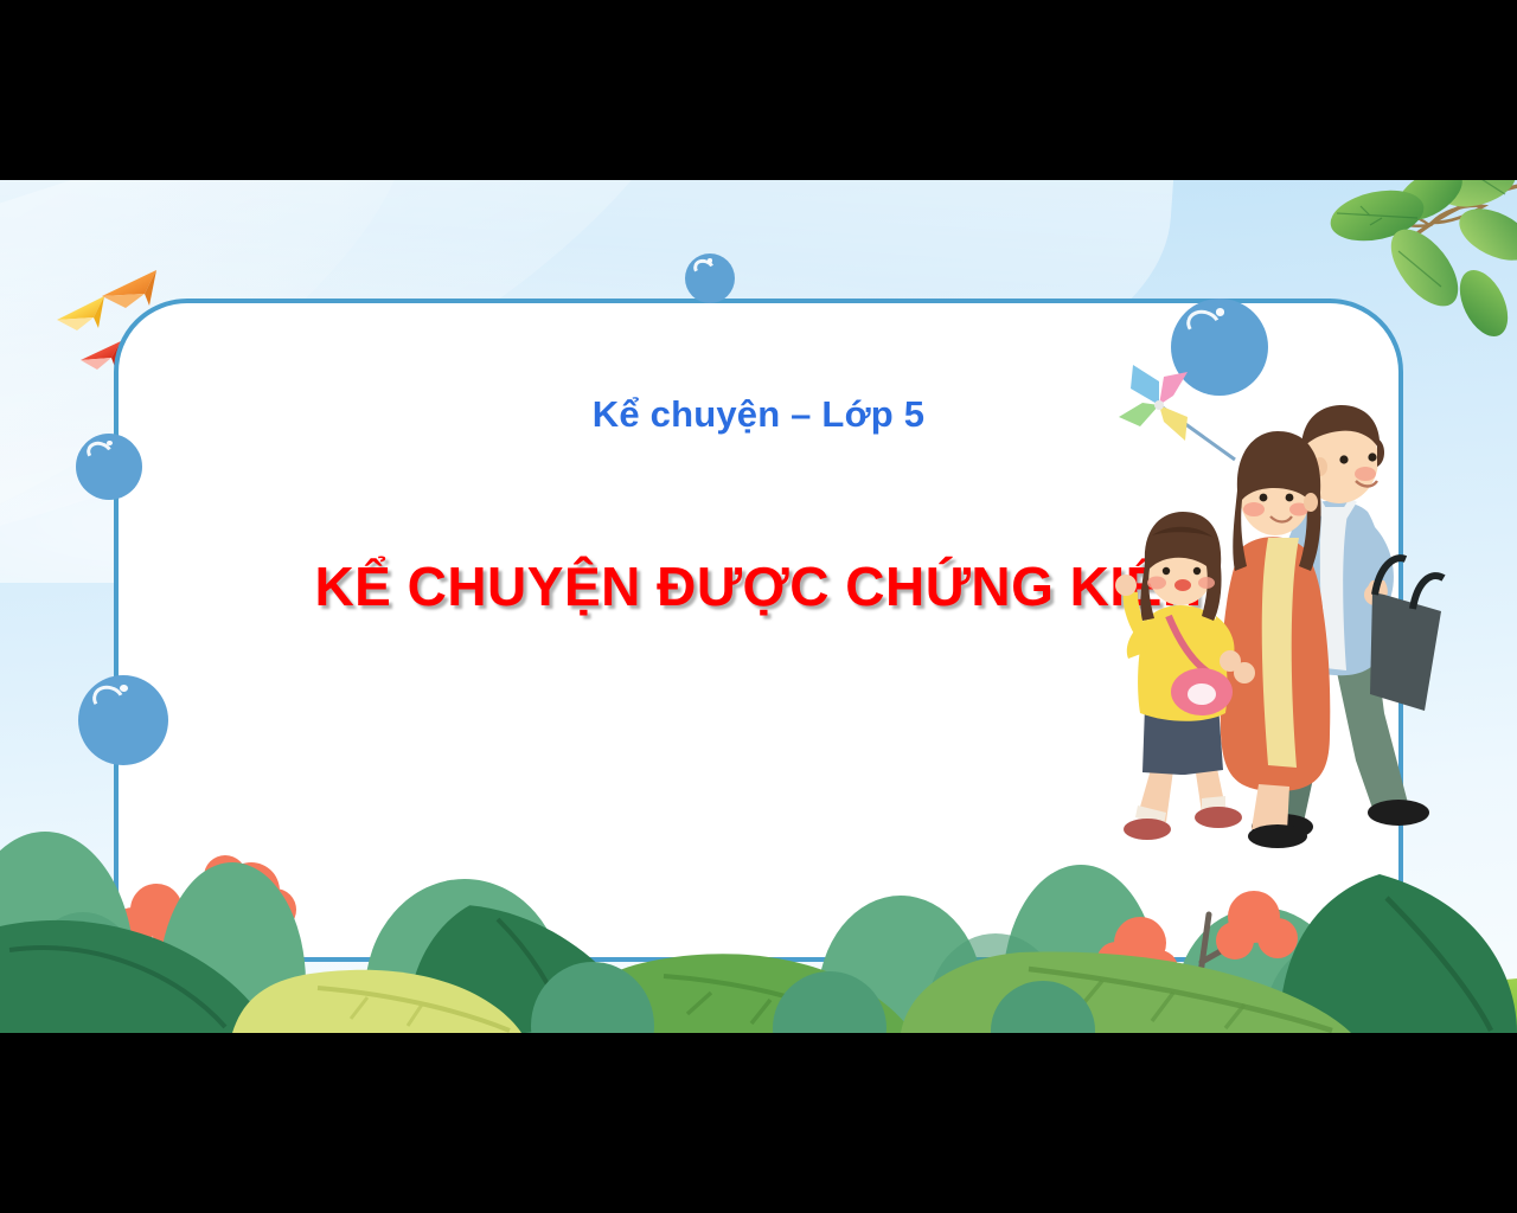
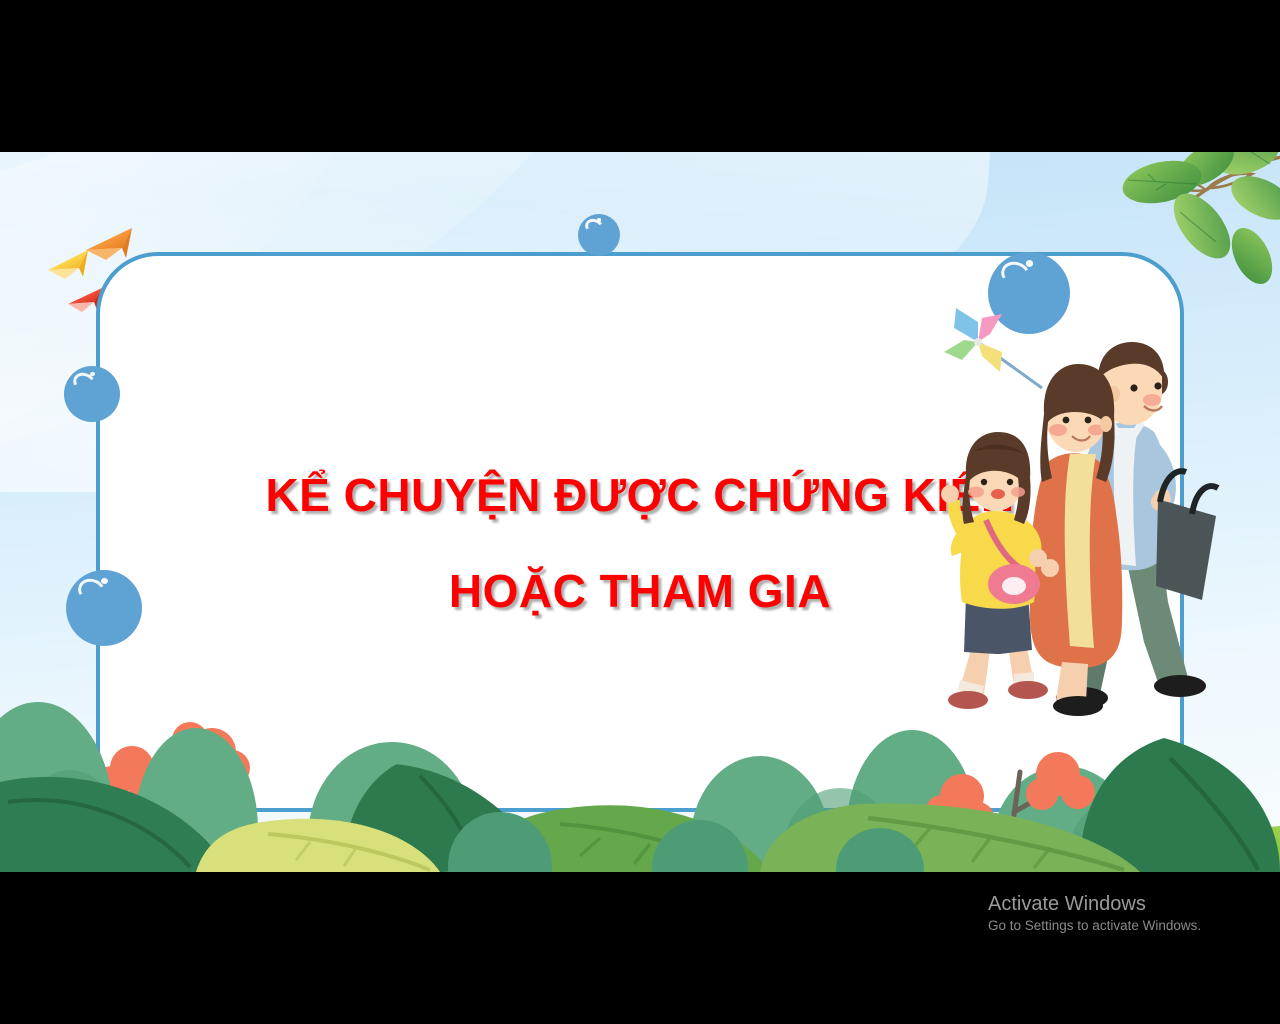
- Kể chuyện – Lớp 5
  KỂ CHUYỆN ĐƯỢC CHỨNG K
+ HOẶC THAM GIA
+ Activate Windows
+ Go to Settings to activate Windows.
